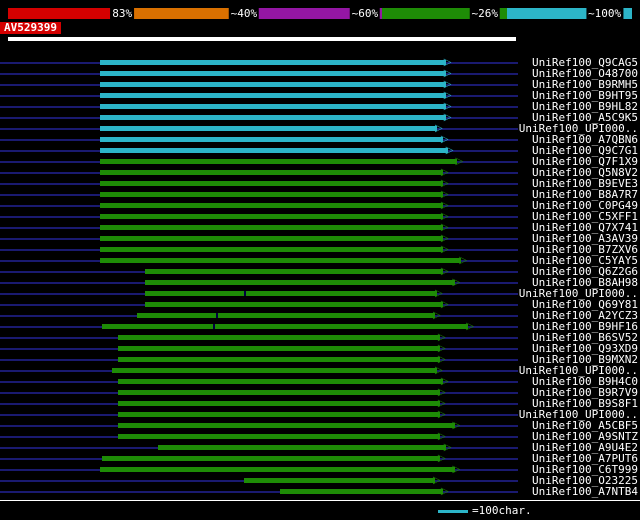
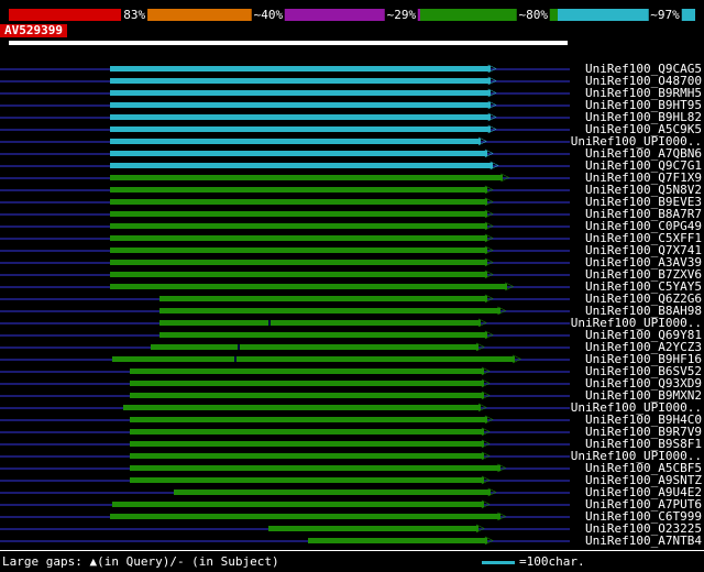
  83%
  ~40%
- ~60%
+ ~29%
- ~26%
+ ~80%
- ~100%
+ ~97%
  AV529399
  ▷
  UniRef100_Q9CAG5
  ▷
  UniRef100_O48700
  ▷
  UniRef100_B9RMH5
  ▷
  UniRef100_B9HT95
  ▷
  UniRef100_B9HL82
  ▷
  UniRef100_A5C9K5
  ▷
  UniRef100_UPI000..
  ▷
  UniRef100_A7QBN6
  ▷
  UniRef100_Q9C7G1
  ▷
  UniRef100_Q7F1X9
  ▷
  UniRef100_Q5N8V2
  ▷
  UniRef100_B9EVE3
  ▷
  UniRef100_B8A7R7
  ▷
  UniRef100_C0PG49
  ▷
  UniRef100_C5XFF1
  ▷
  UniRef100_Q7X741
  ▷
  UniRef100_A3AV39
  ▷
  UniRef100_B7ZXV6
  ▷
  UniRef100_C5YAY5
  ▷
  UniRef100_Q6Z2G6
  ▷
  UniRef100_B8AH98
  ▷
  UniRef100_UPI000..
  ▷
  UniRef100_Q69Y81
  ▷
  UniRef100_A2YCZ3
  ▷
  UniRef100_B9HF16
  ▷
  UniRef100_B6SV52
  ▷
  UniRef100_Q93XD9
  ▷
  UniRef100_B9MXN2
  ▷
  UniRef100_UPI000..
  ▷
  UniRef100_B9H4C0
  ▷
  UniRef100_B9R7V9
  ▷
  UniRef100_B9S8F1
  ▷
  UniRef100_UPI000..
  ▷
  UniRef100_A5CBF5
  ▷
  UniRef100_A9SNTZ
  ▷
  UniRef100_A9U4E2
  ▷
  UniRef100_A7PUT6
  ▷
  UniRef100_C6T999
  ▷
  UniRef100_O23225
  ▷
  UniRef100_A7NTB4
+ Large gaps: ▲(in Query)/- (in Subject)
  =100char.
